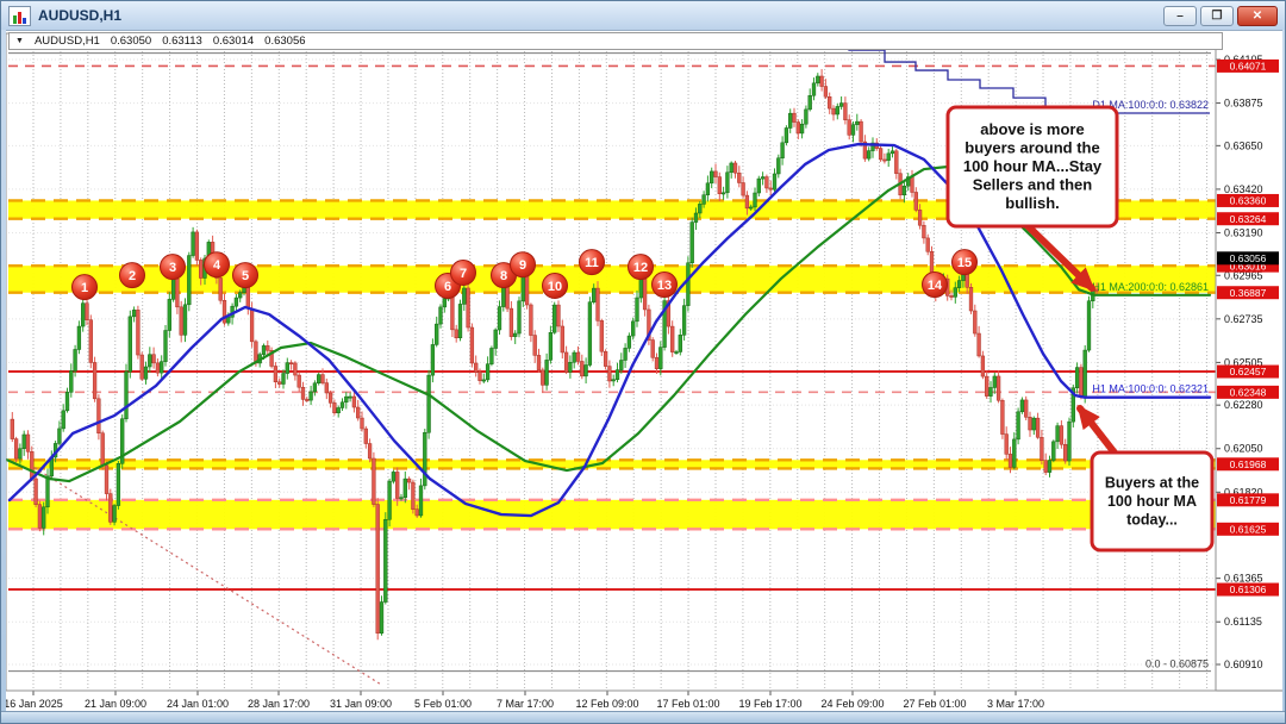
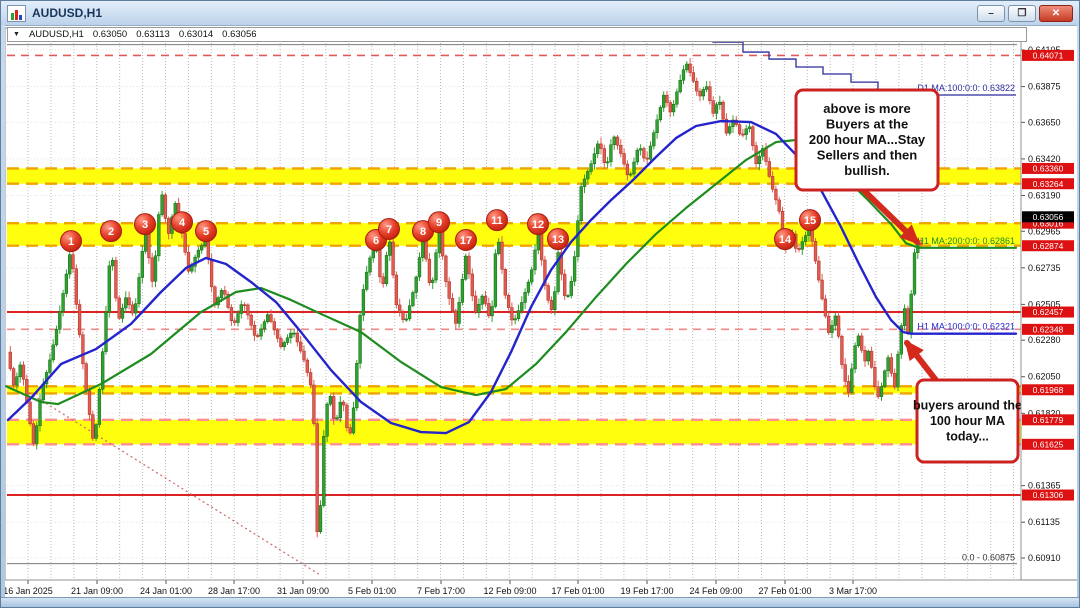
  AUDUSD,H1
  –
  ❐
  ✕
  0.0 - 0.60875
  H1 MA:200:0:0: 0.62861
  H1 MA:100:0:0: 0.62321
  D1 MA:100:0:0: 0.63822
  1
  2
  3
  4
  5
  6
  7
  8
  9
- 10
+ 17
  11
  12
  13
  14
  15
  above is more
- buyers around the
+ Buyers at the
- 100 hour MA...Stay
+ 200 hour MA...Stay
  Sellers and then
  bullish.
- Buyers at the
+ buyers around the
  100 hour MA
  today...
  0.63875
  0.63650
  0.63420
  0.63190
  0.62965
  0.62735
  0.62505
  0.62280
  0.62050
  0.61820
  0.61365
  0.61135
  0.60910
  0.64071
  0.63360
  0.63264
  0.63016
- 0.36887
+ 0.62874
  0.62457
  0.62348
  0.61968
  0.61779
  0.61625
  0.61306
  0.63056
  16 Jan 2025
  21 Jan 09:00
  24 Jan 01:00
  28 Jan 17:00
  31 Jan 09:00
  5 Feb 01:00
- 7 Mar 17:00
+ 7 Feb 17:00
  12 Feb 09:00
  17 Feb 01:00
  19 Feb 17:00
  24 Feb 09:00
  27 Feb 01:00
  3 Mar 17:00
  AUDUSD,H1
  0.63050
  0.63113
  0.63014
  0.63056
